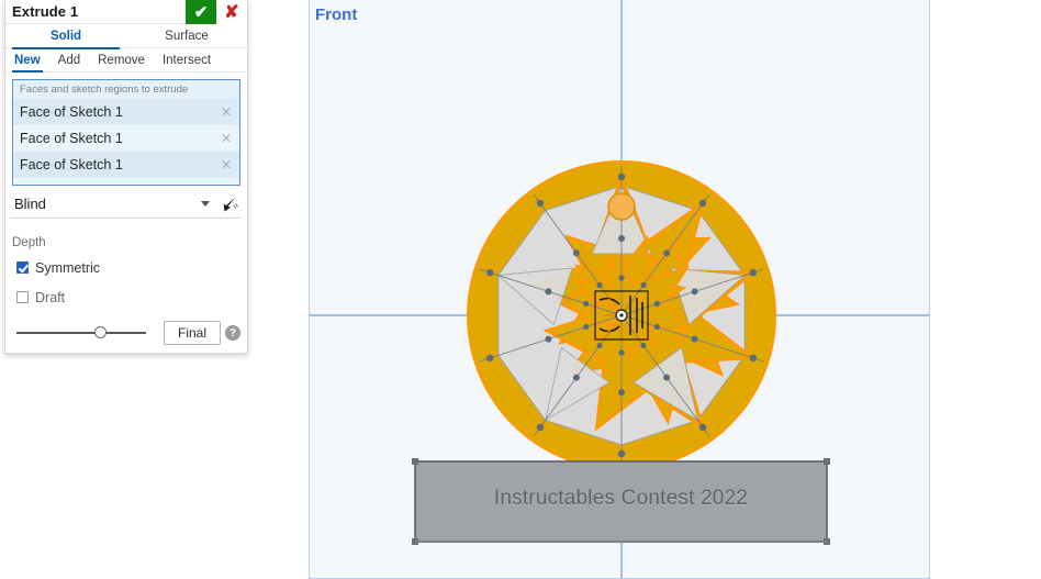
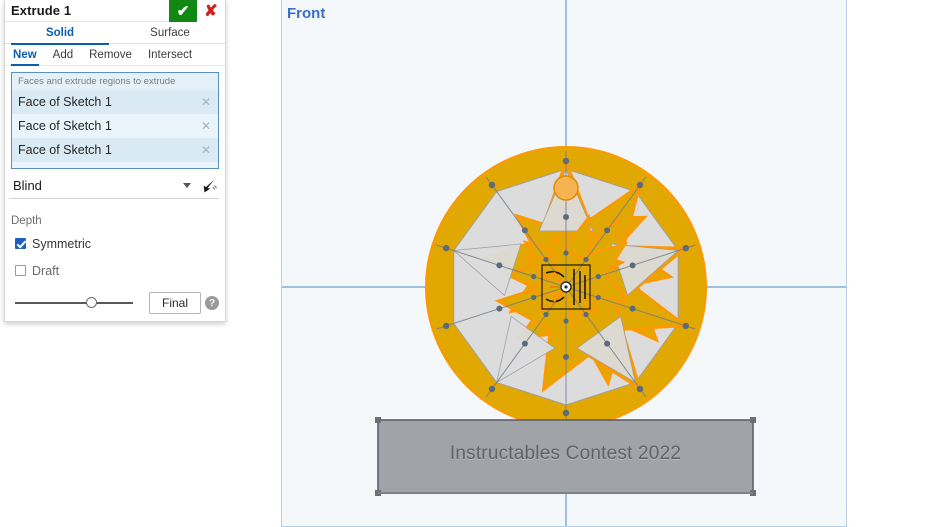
  Instructables Contest 2022
  Front
  Extrude 1
  ✔
  ✘
  Solid
  Surface
  New
  Add
  Remove
  Intersect
- Faces and sketch regions to extrude
+ Faces and extrude regions to extrude
  Face of Sketch 1
  ✕
  Face of Sketch 1
  ✕
  Face of Sketch 1
  ✕
  Blind
  Depth
  Symmetric
  Draft
  Final
  ?
